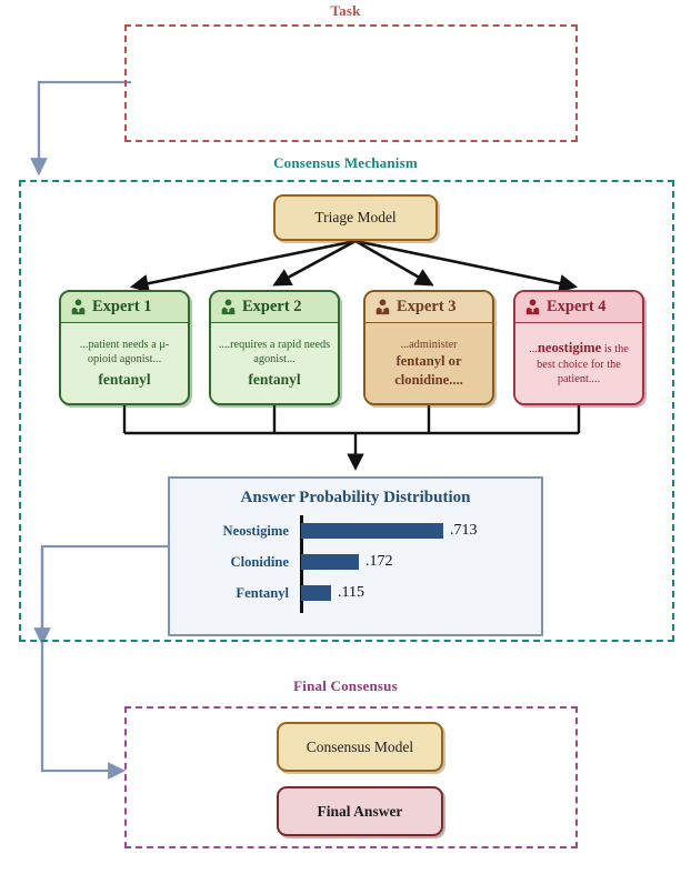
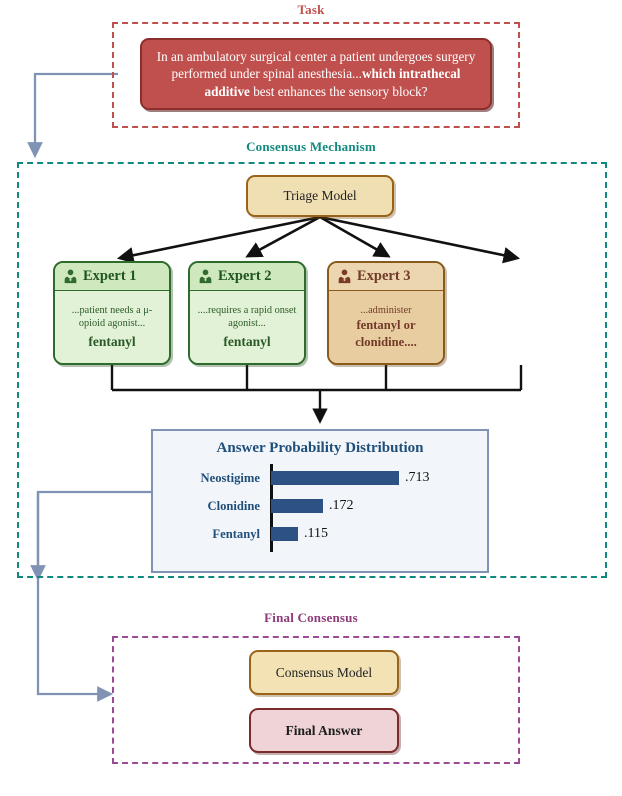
  Task
+ In an ambulatory surgical center a patient undergoes surgery performed under spinal anesthesia...which intrathecal additive best enhances the sensory block?
  Consensus Mechanism
  Triage Model
  Expert 1
  ...patient needs a μ-opioid agonist...
  fentanyl
  Expert 2
- ....requires a rapid needs agonist...
+ ....requires a rapid onset agonist...
  fentanyl
  Expert 3
  ...administer
  fentanyl or clonidine....
- Expert 4
- ...neostigime is the best choice for the patient....
  Answer Probability Distribution
  Neostigime
  .713
  Clonidine
  .172
  Fentanyl
  .115
  Final Consensus
  Consensus Model
  Final Answer
